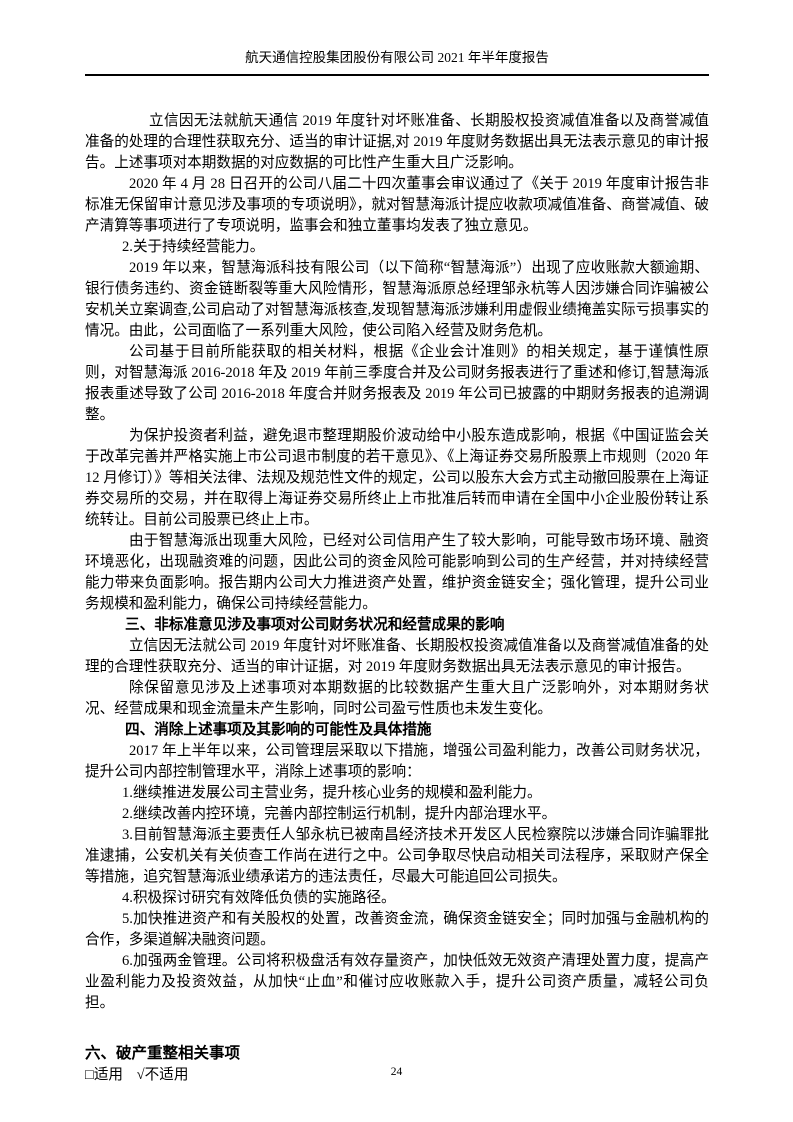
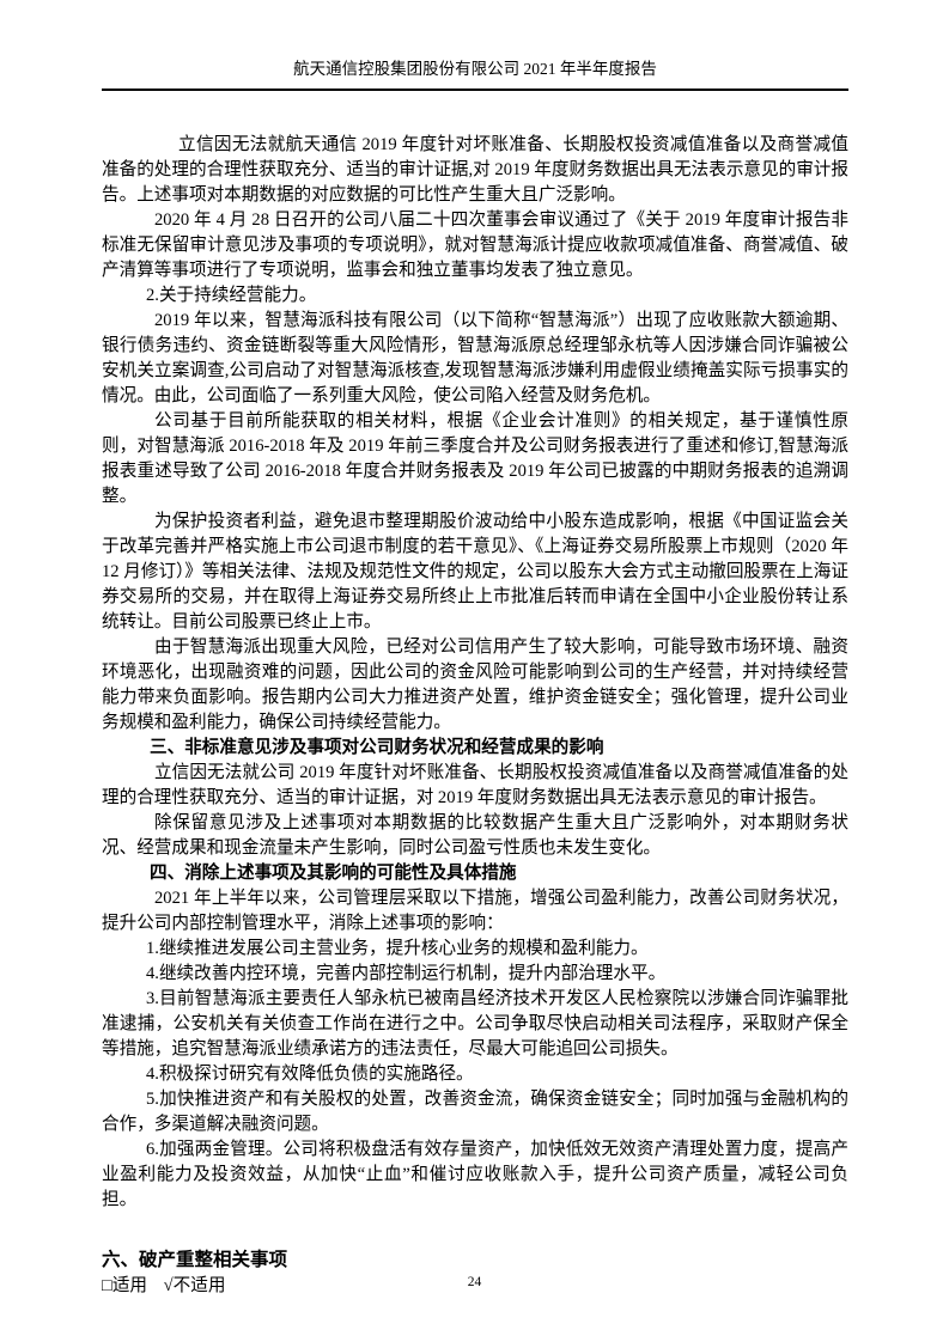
  航天通信控股集团股份有限公司 2021 年半年度报告
  立信因无法就航天通信 2019 年度针对坏账准备、长期股权投资减值准备以及商誉减值准备的处理的合理性获取充分、适当的审计证据,对 2019 年度财务数据出具无法表示意见的审计报告。上述事项对本期数据的对应数据的可比性产生重大且广泛影响。
  2020 年 4 月 28 日召开的公司八届二十四次董事会审议通过了《关于 2019 年度审计报告非标准无保留审计意见涉及事项的专项说明》，就对智慧海派计提应收款项减值准备、商誉减值、破产清算等事项进行了专项说明，监事会和独立董事均发表了独立意见。
  2.关于持续经营能力。
  2019 年以来，智慧海派科技有限公司（以下简称“智慧海派”）出现了应收账款大额逾期、银行债务违约、资金链断裂等重大风险情形，智慧海派原总经理邹永杭等人因涉嫌合同诈骗被公安机关立案调查,公司启动了对智慧海派核查,发现智慧海派涉嫌利用虚假业绩掩盖实际亏损事实的情况。由此，公司面临了一系列重大风险，使公司陷入经营及财务危机。
  公司基于目前所能获取的相关材料，根据《企业会计准则》的相关规定，基于谨慎性原则，对智慧海派 2016-2018 年及 2019 年前三季度合并及公司财务报表进行了重述和修订,智慧海派报表重述导致了公司 2016-2018 年度合并财务报表及 2019 年公司已披露的中期财务报表的追溯调整。
  为保护投资者利益，避免退市整理期股价波动给中小股东造成影响，根据《中国证监会关于改革完善并严格实施上市公司退市制度的若干意见》、《上海证券交易所股票上市规则（2020 年 12 月修订）》等相关法律、法规及规范性文件的规定，公司以股东大会方式主动撤回股票在上海证券交易所的交易，并在取得上海证券交易所终止上市批准后转而申请在全国中小企业股份转让系统转让。目前公司股票已终止上市。
  由于智慧海派出现重大风险，已经对公司信用产生了较大影响，可能导致市场环境、融资环境恶化，出现融资难的问题，因此公司的资金风险可能影响到公司的生产经营，并对持续经营能力带来负面影响。报告期内公司大力推进资产处置，维护资金链安全；强化管理，提升公司业务规模和盈利能力，确保公司持续经营能力。
  三、非标准意见涉及事项对公司财务状况和经营成果的影响
  立信因无法就公司 2019 年度针对坏账准备、长期股权投资减值准备以及商誉减值准备的处理的合理性获取充分、适当的审计证据，对 2019 年度财务数据出具无法表示意见的审计报告。
  除保留意见涉及上述事项对本期数据的比较数据产生重大且广泛影响外，对本期财务状况、经营成果和现金流量未产生影响，同时公司盈亏性质也未发生变化。
  四、消除上述事项及其影响的可能性及具体措施
- 2017 年上半年以来，公司管理层采取以下措施，增强公司盈利能力，改善公司财务状况，提升公司内部控制管理水平，消除上述事项的影响：
+ 2021 年上半年以来，公司管理层采取以下措施，增强公司盈利能力，改善公司财务状况，提升公司内部控制管理水平，消除上述事项的影响：
  1.继续推进发展公司主营业务，提升核心业务的规模和盈利能力。
- 2.继续改善内控环境，完善内部控制运行机制，提升内部治理水平。
+ 4.继续改善内控环境，完善内部控制运行机制，提升内部治理水平。
  3.目前智慧海派主要责任人邹永杭已被南昌经济技术开发区人民检察院以涉嫌合同诈骗罪批准逮捕，公安机关有关侦查工作尚在进行之中。公司争取尽快启动相关司法程序，采取财产保全等措施，追究智慧海派业绩承诺方的违法责任，尽最大可能追回公司损失。
  4.积极探讨研究有效降低负债的实施路径。
  5.加快推进资产和有关股权的处置，改善资金流，确保资金链安全；同时加强与金融机构的合作，多渠道解决融资问题。
  6.加强两金管理。公司将积极盘活有效存量资产，加快低效无效资产清理处置力度，提高产业盈利能力及投资效益，从加快“止血”和催讨应收账款入手，提升公司资产质量，减轻公司负担。
  六、破产重整相关事项
  □适用 √不适用
  24
